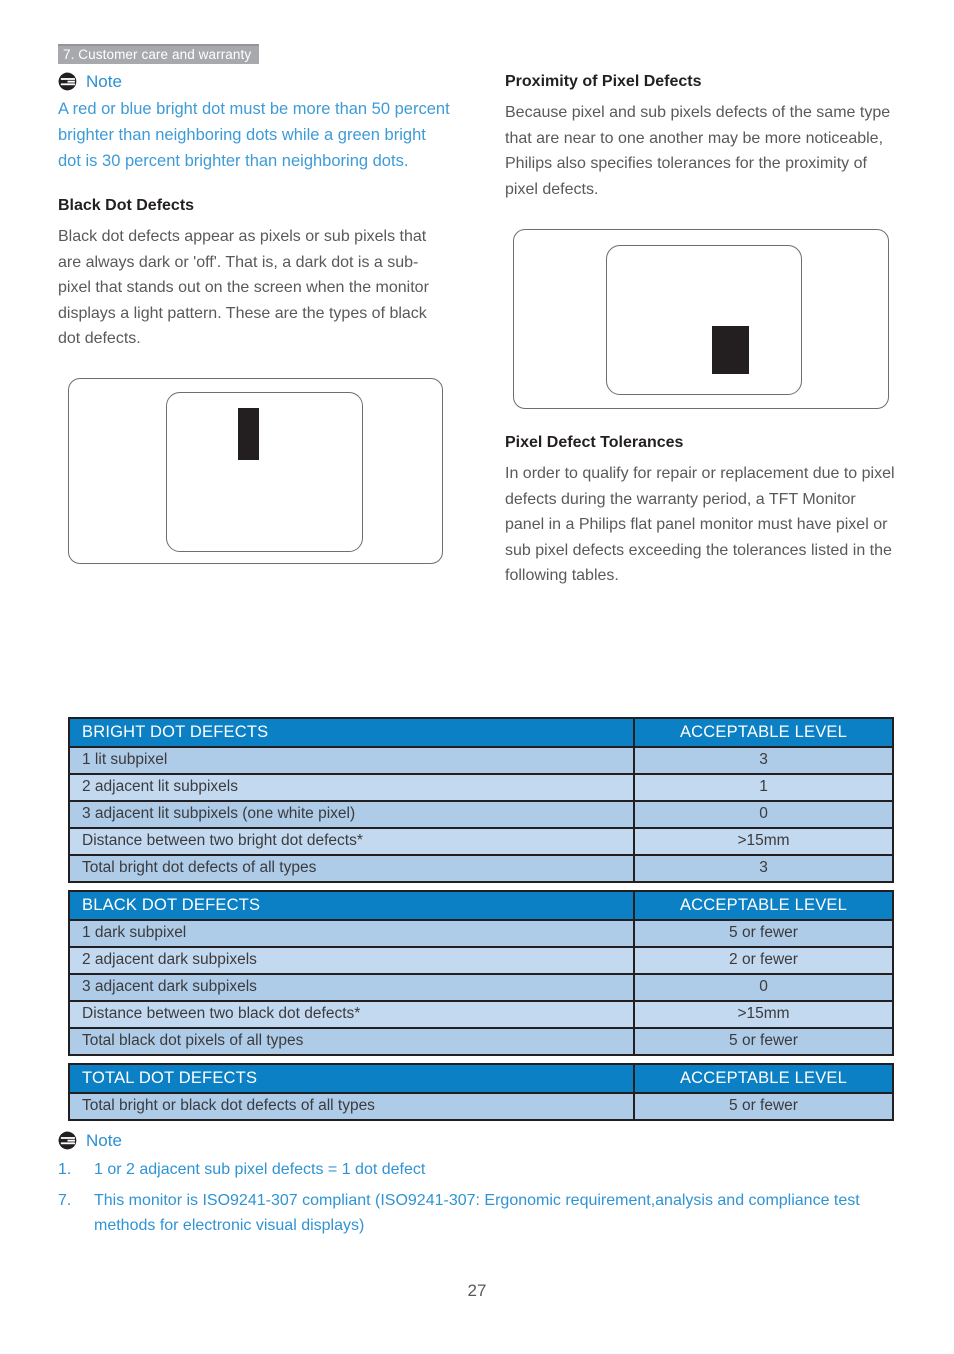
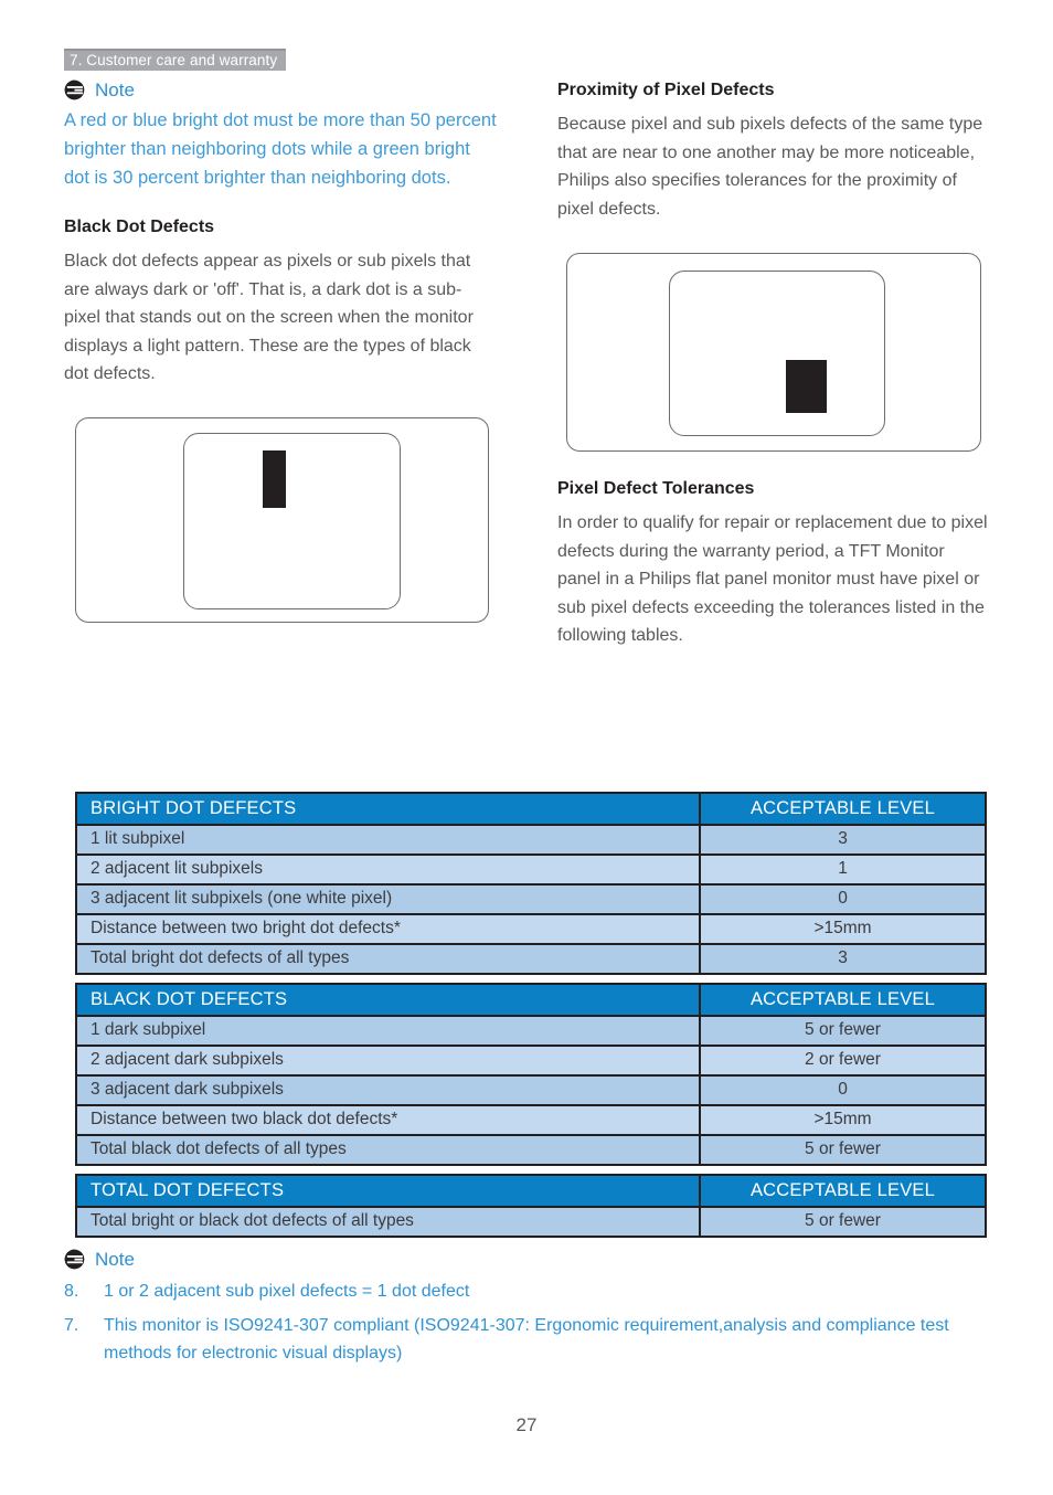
  7. Customer care and warranty
  Note
  A red or blue bright dot must be more than 50 percent brighter than neighboring dots while a green bright dot is 30 percent brighter than neighboring dots.
  Black Dot Defects
  Black dot defects appear as pixels or sub pixels that are always dark or 'off'. That is, a dark dot is a sub-pixel that stands out on the screen when the monitor displays a light pattern. These are the types of black dot defects.
  Proximity of Pixel Defects
  Because pixel and sub pixels defects of the same type that are near to one another may be more noticeable, Philips also specifies tolerances for the proximity of pixel defects.
  Pixel Defect Tolerances
  In order to qualify for repair or replacement due to pixel defects during the warranty period, a TFT Monitor panel in a Philips flat panel monitor must have pixel or sub pixel defects exceeding the tolerances listed in the following tables.
  BRIGHT DOT DEFECTS	ACCEPTABLE LEVEL
  1 lit subpixel	3
  2 adjacent lit subpixels	1
  3 adjacent lit subpixels (one white pixel)	0
  Distance between two bright dot defects*	>15mm
  Total bright dot defects of all types	3
  BLACK DOT DEFECTS	ACCEPTABLE LEVEL
  1 dark subpixel	5 or fewer
  2 adjacent dark subpixels	2 or fewer
  3 adjacent dark subpixels	0
  Distance between two black dot defects*	>15mm
- Total black dot pixels of all types	5 or fewer
+ Total black dot defects of all types	5 or fewer
  TOTAL DOT DEFECTS	ACCEPTABLE LEVEL
  Total bright or black dot defects of all types	5 or fewer
  Note
- 1.
+ 8.
  1 or 2 adjacent sub pixel defects = 1 dot defect
  7.
  This monitor is ISO9241-307 compliant (ISO9241-307: Ergonomic requirement,analysis and compliance test methods for electronic visual displays)
  27
